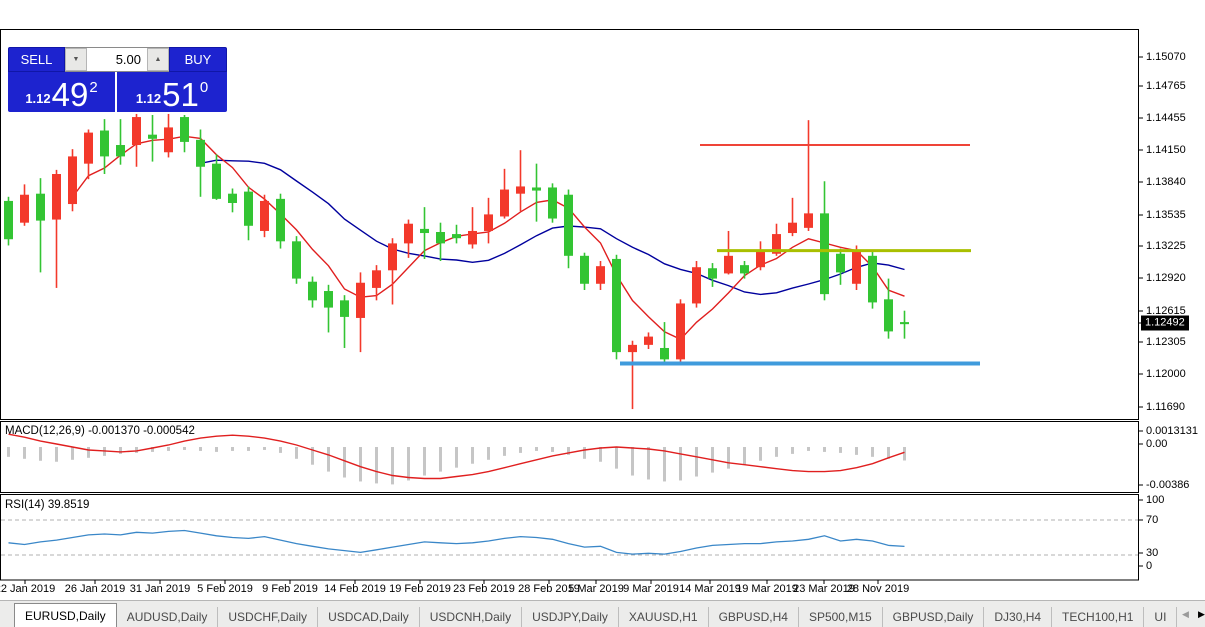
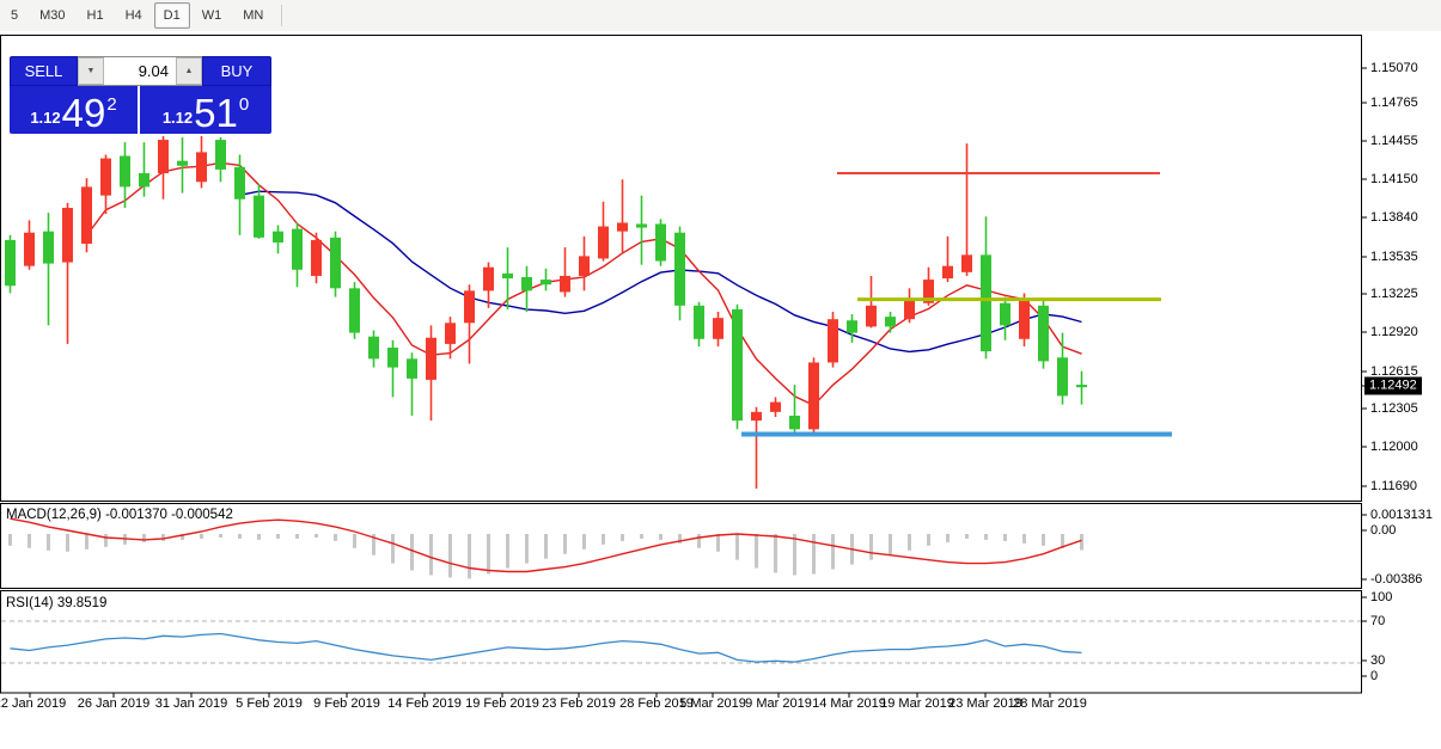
+ 5
+ M30
+ H1
+ H4
+ D1
+ W1
+ MN
  SELL
- 5.00
+ 9.04
  BUY
  1.12
  49
  2
  1.12
  51
  0
  MACD(12,26,9) -0.001370 -0.000542
  RSI(14) 39.8519
  1.15070
  1.14765
  1.14455
  1.14150
  1.13840
  1.13535
  1.13225
  1.12920
  1.12615
  1.12305
  1.12000
  1.11690
  1.12492
  0.0013131
  0.00
  -0.00386
  100
  70
  30
  0
  2 Jan 2019
  26 Jan 2019
  31 Jan 2019
  5 Feb 2019
  9 Feb 2019
  14 Feb 2019
  19 Feb 2019
  23 Feb 2019
  28 Feb 2019
  5 Mar 2019
  9 Mar 2019
  14 Mar 2019
  19 Mar 2019
  23 Mar 2019
- 28 Nov 2019
+ 28 Mar 2019
- EURUSD,Daily
- AUDUSD,Daily
- USDCHF,Daily
- USDCAD,Daily
- USDCNH,Daily
- USDJPY,Daily
- XAUUSD,H1
- GBPUSD,H4
- SP500,M15
- GBPUSD,Daily
- DJ30,H4
- TECH100,H1
- UI
- ◀
- ▶
